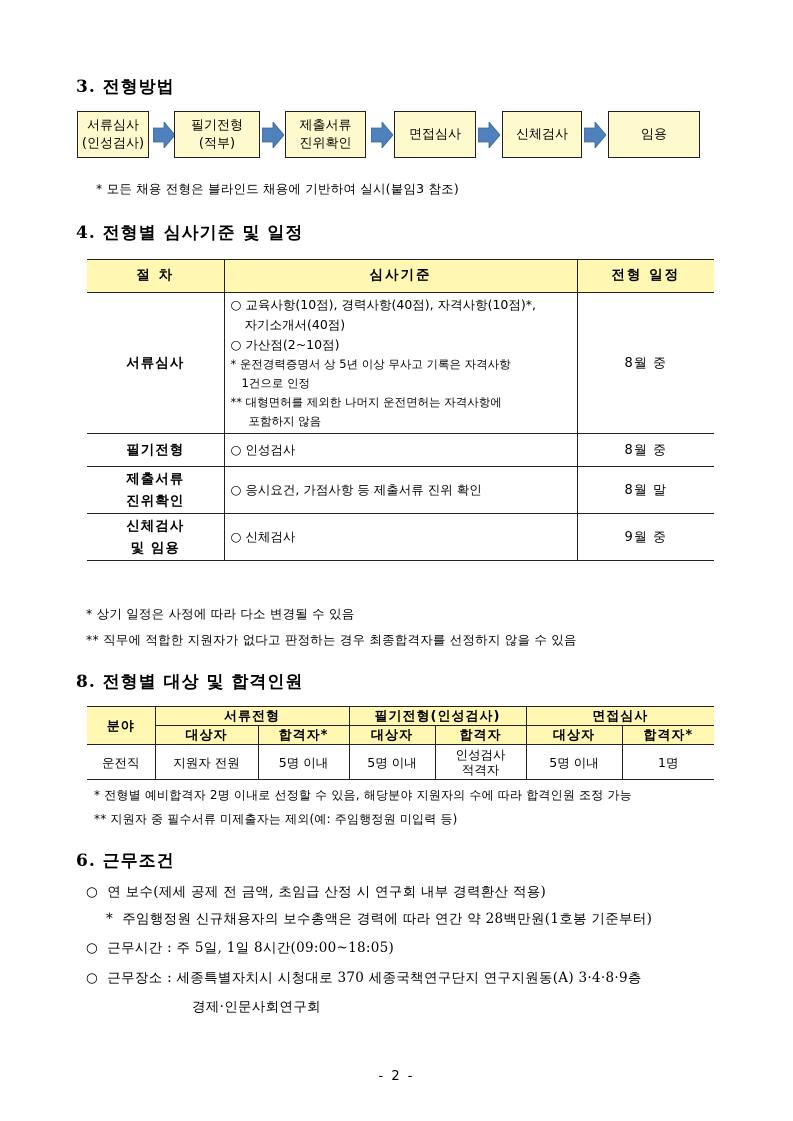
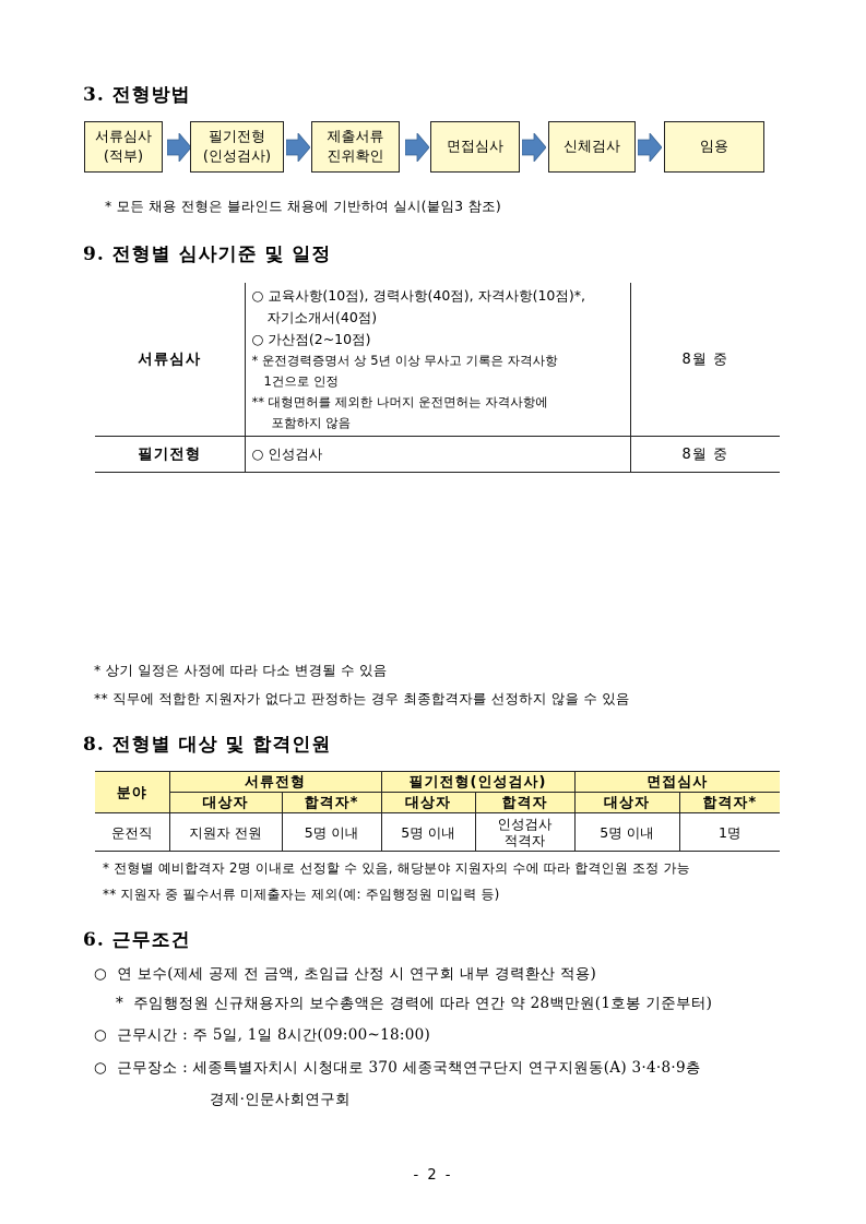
  3. 전형방법
  서류심사
- (인성검사)
+ (적부)
  필기전형
- (적부)
+ (인성검사)
  제출서류
  진위확인
  면접심사
  신체검사
  임용
  * 모든 채용 전형은 블라인드 채용에 기반하여 실시(붙임3 참조)
- 4. 전형별 심사기준 및 일정
+ 9. 전형별 심사기준 및 일정
- 절 차	심사기준	전형 일정
  서류심사	○ 교육사항(10점), 경력사항(40점), 자격사항(10점)*, 자기소개서(40점) ○ 가산점(2~10점) * 운전경력증명서 상 5년 이상 무사고 기록은 자격사항 1건으로 인정 ** 대형면허를 제외한 나머지 운전면허는 자격사항에 포함하지 않음	8월 중
  필기전형	○ 인성검사	8월 중
- 제출서류 진위확인	○ 응시요건, 가점사항 등 제출서류 진위 확인	8월 말
- 신체검사 및 임용	○ 신체검사	9월 중
  * 상기 일정은 사정에 따라 다소 변경될 수 있음
  ** 직무에 적합한 지원자가 없다고 판정하는 경우 최종합격자를 선정하지 않을 수 있음
  8. 전형별 대상 및 합격인원
  분야	서류전형	필기전형(인성검사)	면접심사
  대상자	합격자*	대상자	합격자	대상자	합격자*
  운전직	지원자 전원	5명 이내	5명 이내	인성검사 적격자	5명 이내	1명
  * 전형별 예비합격자 2명 이내로 선정할 수 있음, 해당분야 지원자의 수에 따라 합격인원 조정 가능
  ** 지원자 중 필수서류 미제출자는 제외(예: 주임행정원 미입력 등)
  6. 근무조건
  ○ 연 보수(제세 공제 전 금액, 초임급 산정 시 연구회 내부 경력환산 적용)
  * 주임행정원 신규채용자의 보수총액은 경력에 따라 연간 약 28백만원(1호봉 기준부터)
- ○ 근무시간 : 주 5일, 1일 8시간(09:00~18:05)
+ ○ 근무시간 : 주 5일, 1일 8시간(09:00~18:00)
  ○ 근무장소 : 세종특별자치시 시청대로 370 세종국책연구단지 연구지원동(A) 3·4·8·9층
  경제·인문사회연구회
  - 2 -
